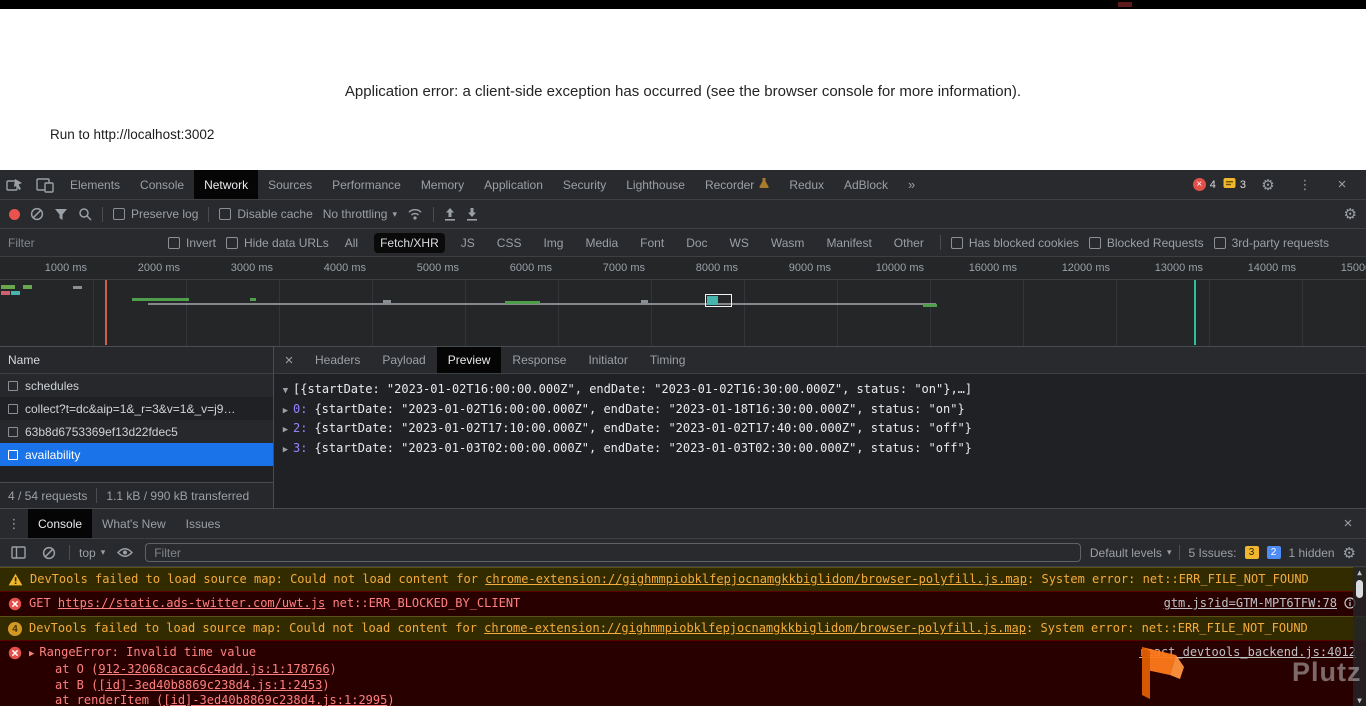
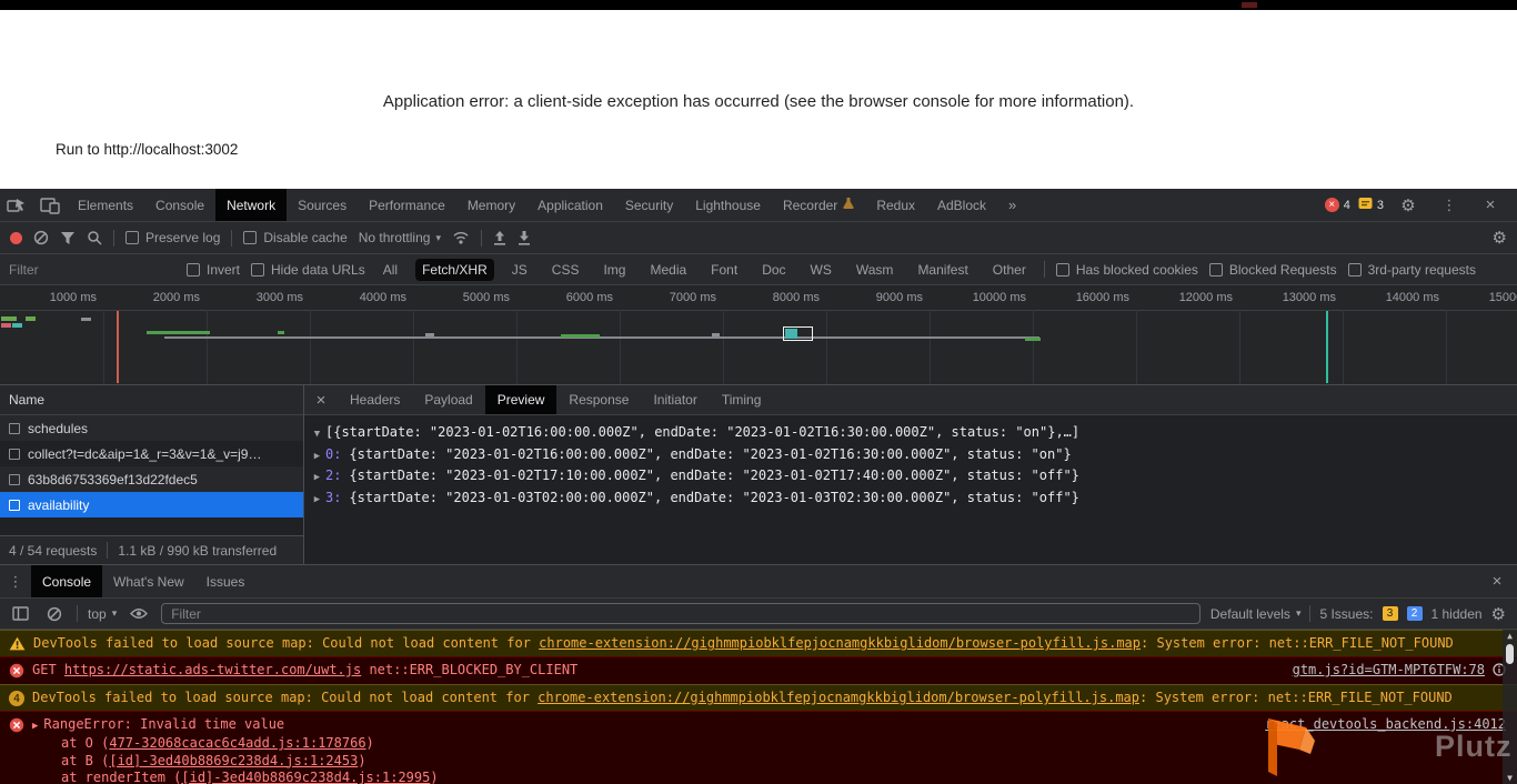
  Application error: a client-side exception has occurred (see the browser console for more information).
  Run to http://localhost:3002
  Elements
  Console
  Network
  Sources
  Performance
  Memory
  Application
  Security
  Lighthouse
  Recorder
  Redux
  AdBlock
  »
  ×
  4
  3
  ⚙
  ⋮
  ×
  Preserve log
  Disable cache
  No throttling
  ▾
  ⚙
  Filter
  Invert
  Hide data URLs
  All
  Fetch/XHR
  JS
  CSS
  Img
  Media
  Font
  Doc
  WS
  Wasm
  Manifest
  Other
  Has blocked cookies
  Blocked Requests
  3rd-party requests
  1000 ms
  2000 ms
  3000 ms
  4000 ms
  5000 ms
  6000 ms
  7000 ms
  8000 ms
  9000 ms
  10000 ms
  16000 ms
  12000 ms
  13000 ms
  14000 ms
  Name
  schedules
  collect?t=dc&aip=1&_r=3&v=1&_v=j9…
  63b8d6753369ef13d22fdec5
  availability
  4 / 54 requests
  1.1 kB / 990 kB transferred
  ×
  Headers
  Payload
  Preview
  Response
  Initiator
  Timing
  ▼ [{startDate: "2023-01-02T16:00:00.000Z", endDate: "2023-01-02T16:30:00.000Z", status: "on"},…]
- ▶ 0: {startDate: "2023-01-02T16:00:00.000Z", endDate: "2023-01-18T16:30:00.000Z", status: "on"}
+ ▶ 0: {startDate: "2023-01-02T16:00:00.000Z", endDate: "2023-01-02T16:30:00.000Z", status: "on"}
  ▶ 2: {startDate: "2023-01-02T17:10:00.000Z", endDate: "2023-01-02T17:40:00.000Z", status: "off"}
  ▶ 3: {startDate: "2023-01-03T02:00:00.000Z", endDate: "2023-01-03T02:30:00.000Z", status: "off"}
  ⋮
  Console
  What's New
  Issues
  ×
  top
  ▾
  Filter
  Default levels
  ▾
  5 Issues:
  3
  2
  1 hidden
  ⚙
  DevTools failed to load source map: Could not load content for chrome-extension://gighmmpiobklfepjocnamgkkbiglidom/browser-polyfill.js.map: System error: net::ERR_FILE_NOT_FOUND
  GET https://static.ads-twitter.com/uwt.js net::ERR_BLOCKED_BY_CLIENT
  gtm.js?id=GTM-MPT6TFW:78
  4
  DevTools failed to load source map: Could not load content for chrome-extension://gighmmpiobklfepjocnamgkkbiglidom/browser-polyfill.js.map: System error: net::ERR_FILE_NOT_FOUND
  ▶
  RangeError: Invalid time value
  ct_devtools_backend.js:4012
- at O (912-32068cacac6c4add.js:1:178766)
+ at O (477-32068cacac6c4add.js:1:178766)
  at B ([id]-3ed40b8869c238d4.js:1:2453)
  at renderItem ([id]-3ed40b8869c238d4.js:1:2995)
  ▲
  ▼
  Plutz
